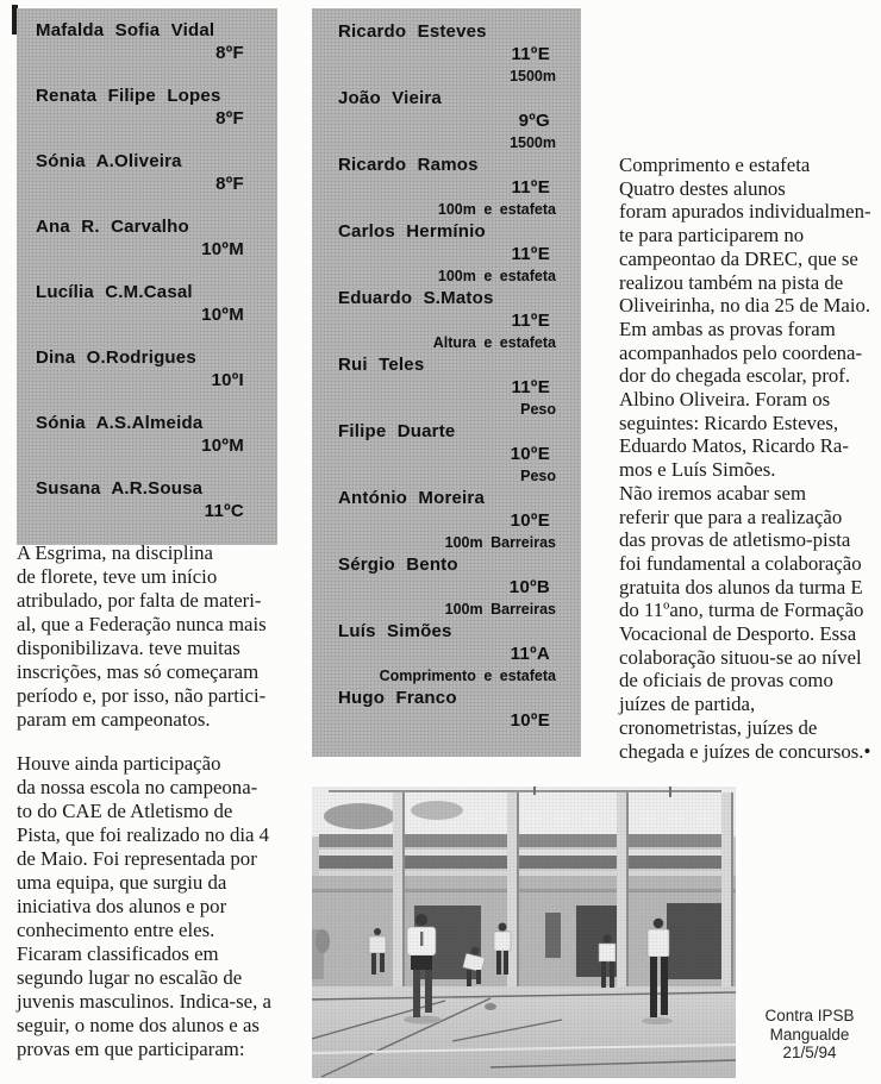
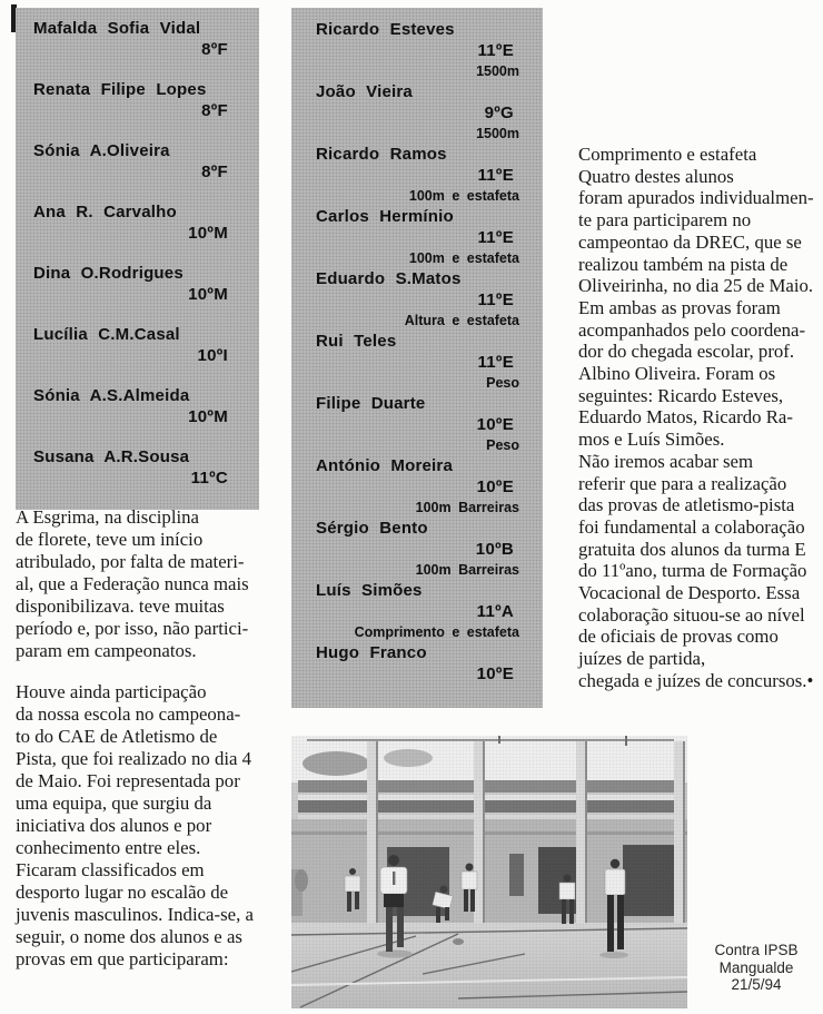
  Mafalda Sofia Vidal
  8ºF
  Renata Filipe Lopes
  8ºF
  Sónia A.Oliveira
  8ºF
  Ana R. Carvalho
  10ºM
- Lucília C.M.Casal
+ Dina O.Rodrigues
  10ºM
- Dina O.Rodrigues
+ Lucília C.M.Casal
  10ºI
  Sónia A.S.Almeida
  10ºM
  Susana A.R.Sousa
  11ºC
  Ricardo Esteves
  11ºE
  1500m
  João Vieira
  9ºG
  1500m
  Ricardo Ramos
  11ºE
  100m e estafeta
  Carlos Hermínio
  11ºE
  100m e estafeta
  Eduardo S.Matos
  11ºE
  Altura e estafeta
  Rui Teles
  11ºE
  Peso
  Filipe Duarte
  10ºE
  Peso
  António Moreira
  10ºE
  100m Barreiras
  Sérgio Bento
  10ºB
  100m Barreiras
  Luís Simões
  11ºA
  Comprimento e estafeta
  Hugo Franco
  10ºE
  A Esgrima, na disciplina
  de florete, teve um início
  atribulado, por falta de materi-
  al, que a Federação nunca mais
  disponibilizava. teve muitas
- inscrições, mas só começaram
  período e, por isso, não partici-
  param em campeonatos.
  Houve ainda participação
  da nossa escola no campeona-
  to do CAE de Atletismo de
  Pista, que foi realizado no dia 4
  de Maio. Foi representada por
  uma equipa, que surgiu da
  iniciativa dos alunos e por
  conhecimento entre eles.
  Ficaram classificados em
- segundo lugar no escalão de
+ desporto lugar no escalão de
  juvenis masculinos. Indica-se, a
  seguir, o nome dos alunos e as
  provas em que participaram:
  Comprimento e estafeta
  Quatro destes alunos
  foram apurados individualmen-
  te para participarem no
  campeontao da DREC, que se
  realizou também na pista de
  Oliveirinha, no dia 25 de Maio.
  Em ambas as provas foram
  acompanhados pelo coordena-
  dor do chegada escolar, prof.
  Albino Oliveira. Foram os
  seguintes: Ricardo Esteves,
  Eduardo Matos, Ricardo Ra-
  mos e Luís Simões.
  Não iremos acabar sem
  referir que para a realização
  das provas de atletismo-pista
  foi fundamental a colaboração
  gratuita dos alunos da turma E
  do 11ºano, turma de Formação
  Vocacional de Desporto. Essa
  colaboração situou-se ao nível
  de oficiais de provas como
  juízes de partida,
- cronometristas, juízes de
  chegada e juízes de concursos.•
  Contra IPSB
  Mangualde
  21/5/94
